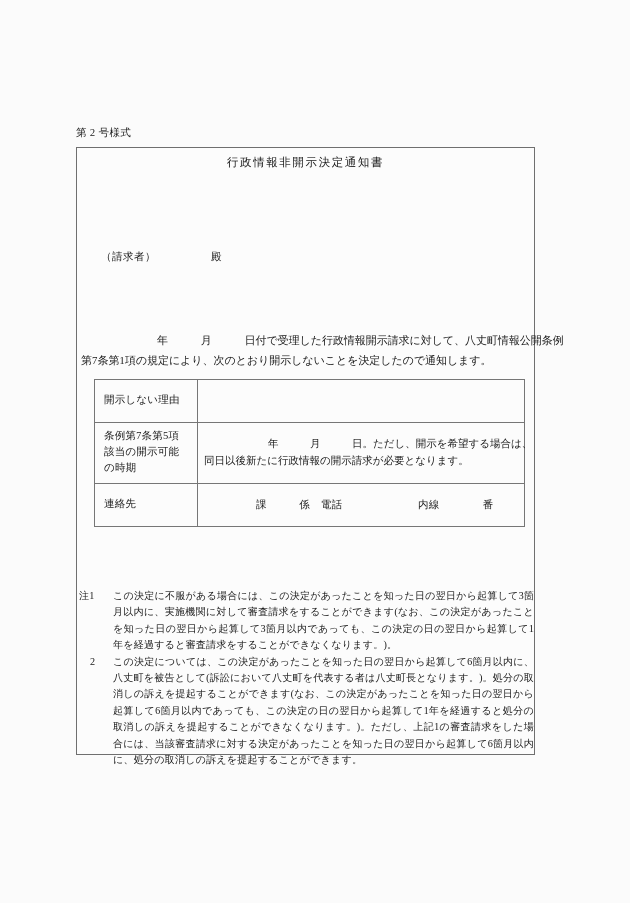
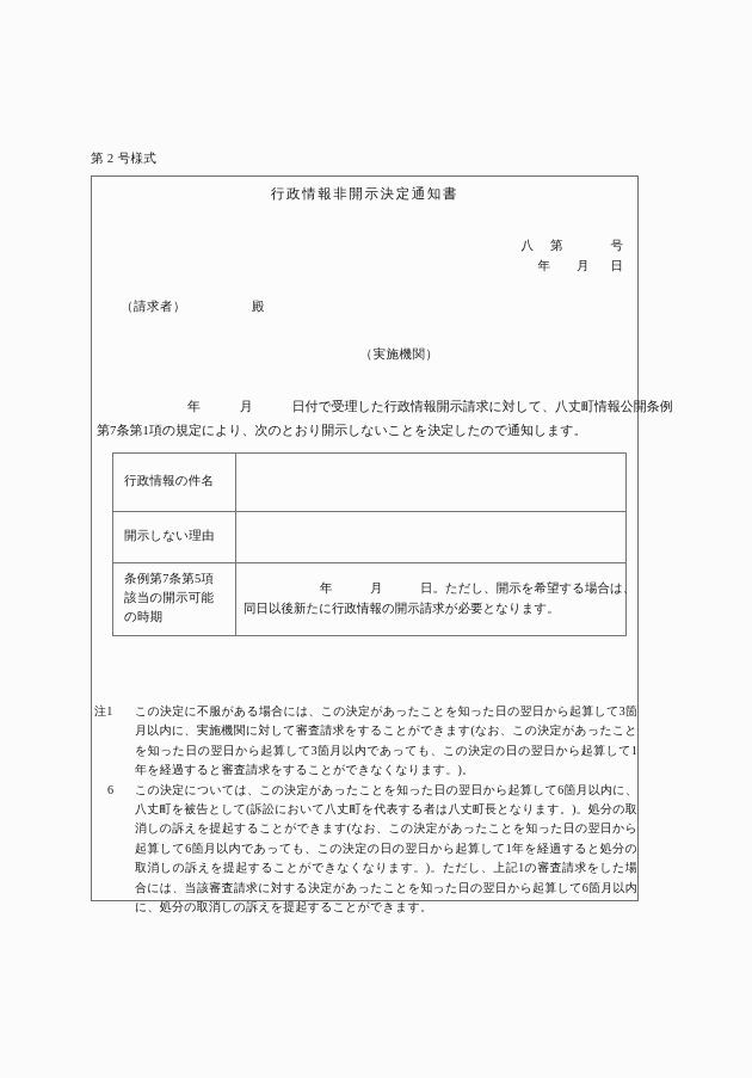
  第 2 号様式
  行政情報非開示決定通知書
+ 八 第 号
+ 年 月 日
  （請求者） 殿
+ （実施機関）
  年 月 日付で受理した行政情報開示請求に対して、八丈町情報公開条例
  第7条第1項の規定により、次のとおり開示しないことを決定したので通知します。
+ 行政情報の件名
  開示しない理由
  条例第7条第5項 該当の開示可能 の時期	年 月 日。ただし、開示を希望する場合は、 同日以後新たに行政情報の開示請求が必要となります。
- 連絡先	課 係 電話 内線 番
  注1
  この決定に不服がある場合には、この決定があったことを知った日の翌日から起算して3箇月以内に、実施機関に対して審査請求をすることができます(なお、この決定があったことを知った日の翌日から起算して3箇月以内であっても、この決定の日の翌日から起算して1年を経過すると審査請求をすることができなくなります。)。
- 2
+ 6
  この決定については、この決定があったことを知った日の翌日から起算して6箇月以内に、八丈町を被告として(訴訟において八丈町を代表する者は八丈町長となります。)。処分の取消しの訴えを提起することができます(なお、この決定があったことを知った日の翌日から起算して6箇月以内であっても、この決定の日の翌日から起算して1年を経過すると処分の取消しの訴えを提起することができなくなります。)。ただし、上記1の審査請求をした場合には、当該審査請求に対する決定があったことを知った日の翌日から起算して6箇月以内に、処分の取消しの訴えを提起することができます。
